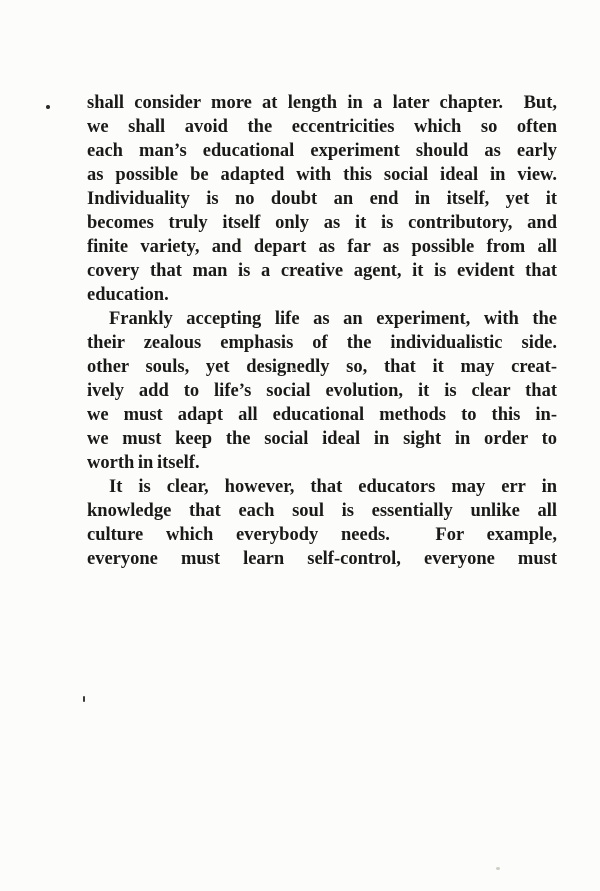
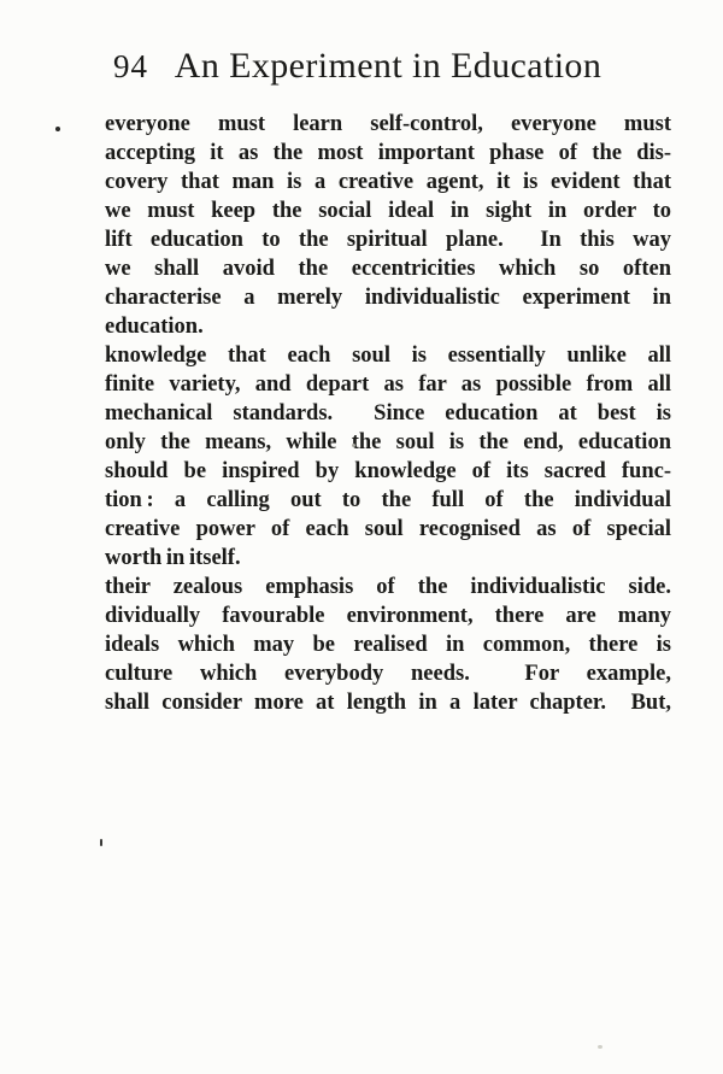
+ 94
+ An Experiment in Education
- shall consider more at length in a later chapter. But,
+ everyone must learn self-control, everyone must
+ accepting it as the most important phase of the dis-
- we shall avoid the eccentricities which so often
+ covery that man is a creative agent, it is evident that
- each man’s educational experiment should as early
- as possible be adapted with this social ideal in view.
- Individuality is no doubt an end in itself, yet it
- becomes truly itself only as it is contributory, and
- finite variety, and depart as far as possible from all
+ we must keep the social ideal in sight in order to
+ lift education to the spiritual plane. In this way
- covery that man is a creative agent, it is evident that
+ we shall avoid the eccentricities which so often
+ characterise a merely individualistic experiment in
  education.
- Frankly accepting life as an experiment, with the
- their zealous emphasis of the individualistic side.
+ knowledge that each soul is essentially unlike all
- other souls, yet designedly so, that it may creat-
- ively add to life’s social evolution, it is clear that
- we must adapt all educational methods to this in-
- we must keep the social ideal in sight in order to
+ finite variety, and depart as far as possible from all
+ mechanical standards. Since education at best is
+ only the means, while the soul is the end, education
+ should be inspired by knowledge of its sacred func-
+ tion : a calling out to the full of the individual
+ creative power of each soul recognised as of special
  worth in itself.
- It is clear, however, that educators may err in
- knowledge that each soul is essentially unlike all
+ their zealous emphasis of the individualistic side.
+ dividually favourable environment, there are many
+ ideals which may be realised in common, there is
  culture which everybody needs. For example,
- everyone must learn self-control, everyone must
+ shall consider more at length in a later chapter. But,
